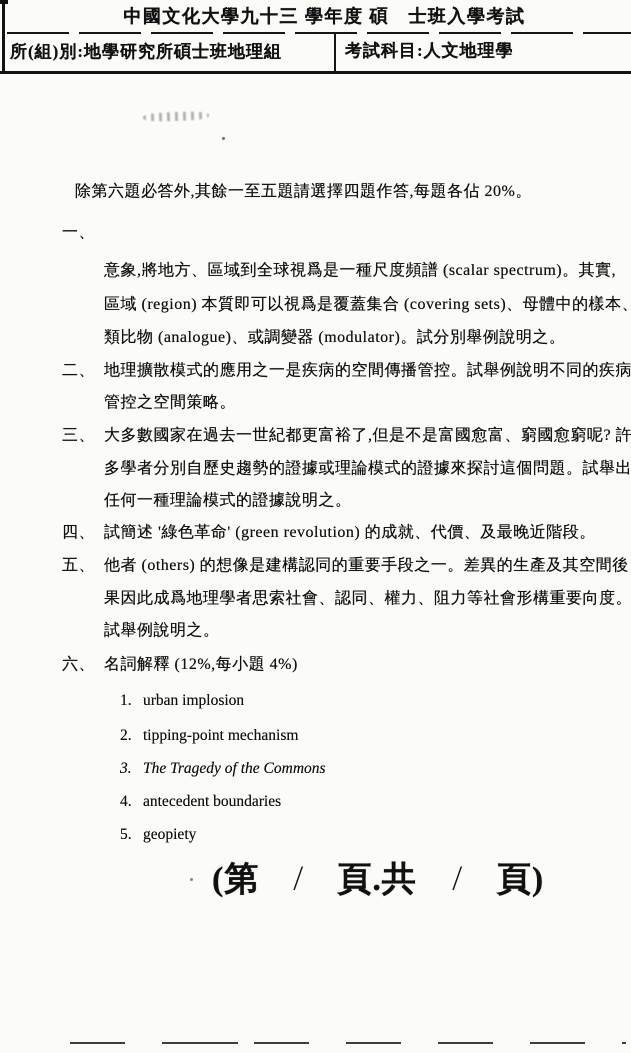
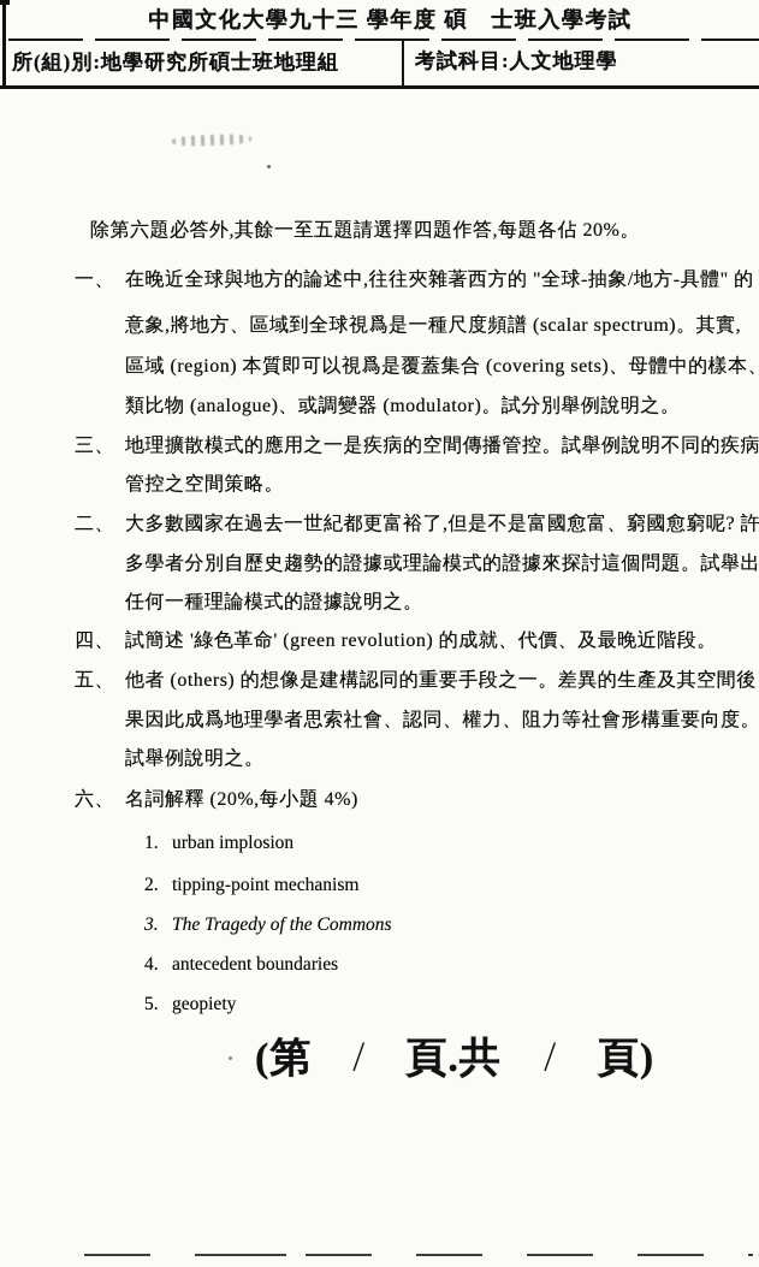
  中國文化大學九十三 學年度 碩 士班入學考試
  所(組)別:地學研究所碩士班地理組
  考試科目:人文地理學
  除第六題必答外,其餘一至五題請選擇四題作答,每題各佔 20%。
  一、
+ 在晚近全球與地方的論述中,往往夾雜著西方的 "全球-抽象/地方-具體" 的
  意象,將地方、區域到全球視爲是一種尺度頻譜 (scalar spectrum)。其實,
  區域 (region) 本質即可以視爲是覆蓋集合 (covering sets)、母體中的樣本、
  類比物 (analogue)、或調變器 (modulator)。試分別舉例說明之。
- 二、
+ 三、
  地理擴散模式的應用之一是疾病的空間傳播管控。試舉例說明不同的疾病
  管控之空間策略。
- 三、
+ 二、
  大多數國家在過去一世紀都更富裕了,但是不是富國愈富、窮國愈窮呢? 許
  多學者分別自歷史趨勢的證據或理論模式的證據來探討這個問題。試舉出
  任何一種理論模式的證據說明之。
  四、
  試簡述 '綠色革命' (green revolution) 的成就、代價、及最晚近階段。
  五、
  他者 (others) 的想像是建構認同的重要手段之一。差異的生產及其空間後
  果因此成爲地理學者思索社會、認同、權力、阻力等社會形構重要向度。
  試舉例說明之。
  六、
- 名詞解釋 (12%,每小題 4%)
+ 名詞解釋 (20%,每小題 4%)
  1.
  urban implosion
  2.
  tipping-point mechanism
  3.
  The Tragedy of the Commons
  4.
  antecedent boundaries
  5.
  geopiety
